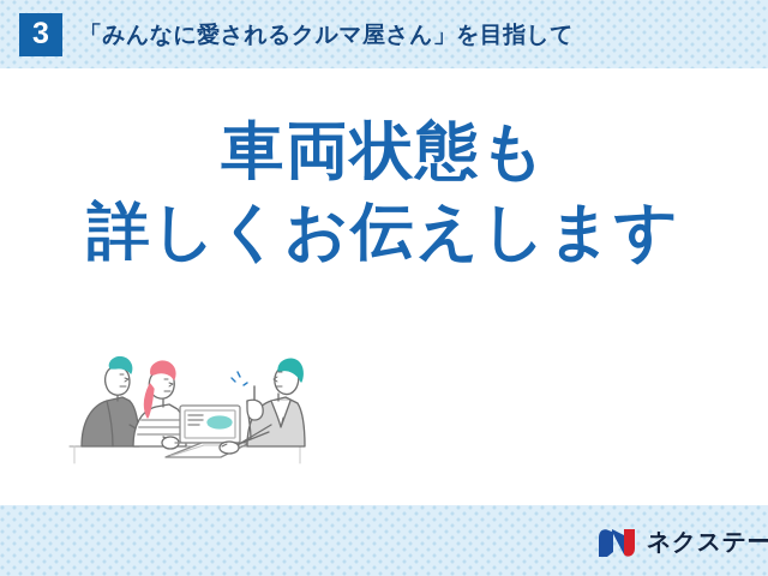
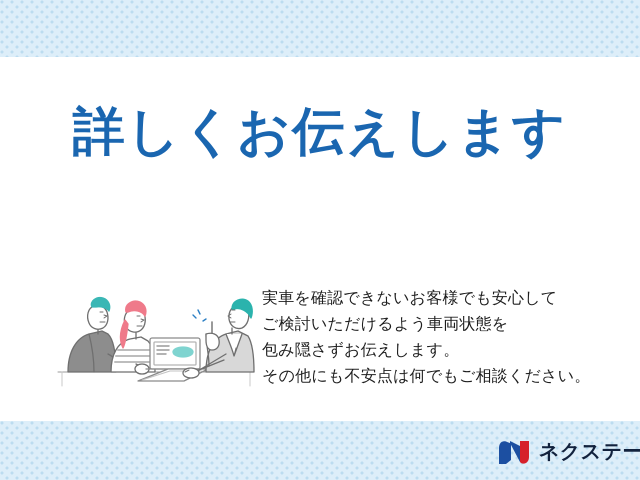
- 3
- 「みんなに愛されるクルマ屋さん」を目指して
- 車両状態も
  詳しくお伝えします
+ 実車を確認できないお客様でも安心して
+ ご検討いただけるよう車両状態を
+ 包み隠さずお伝えします。
+ その他にも不安点は何でもご相談ください。
  ネクステー
